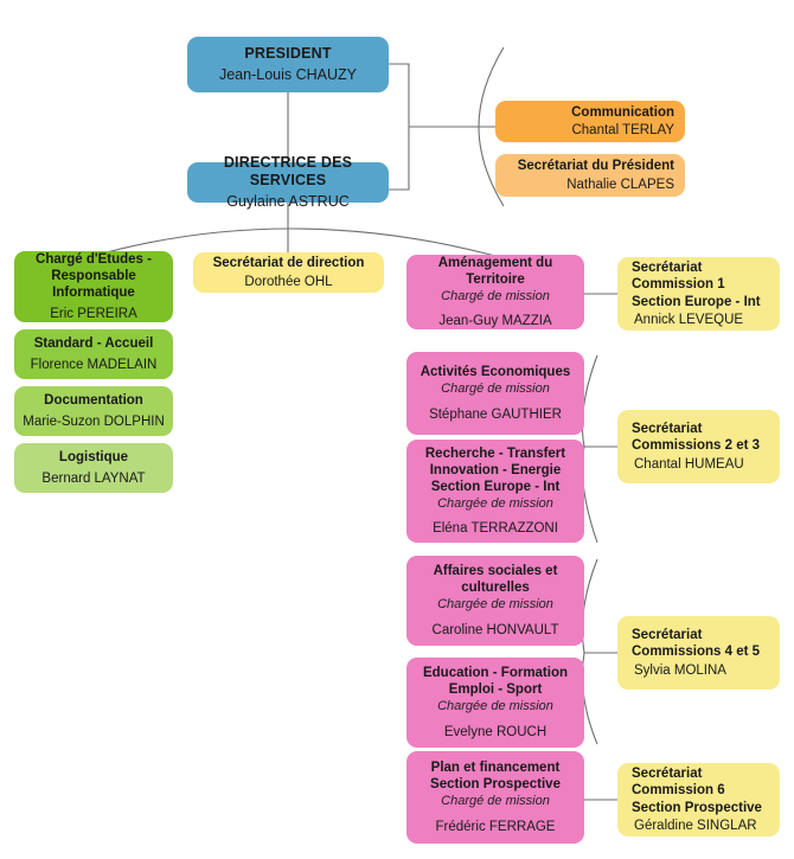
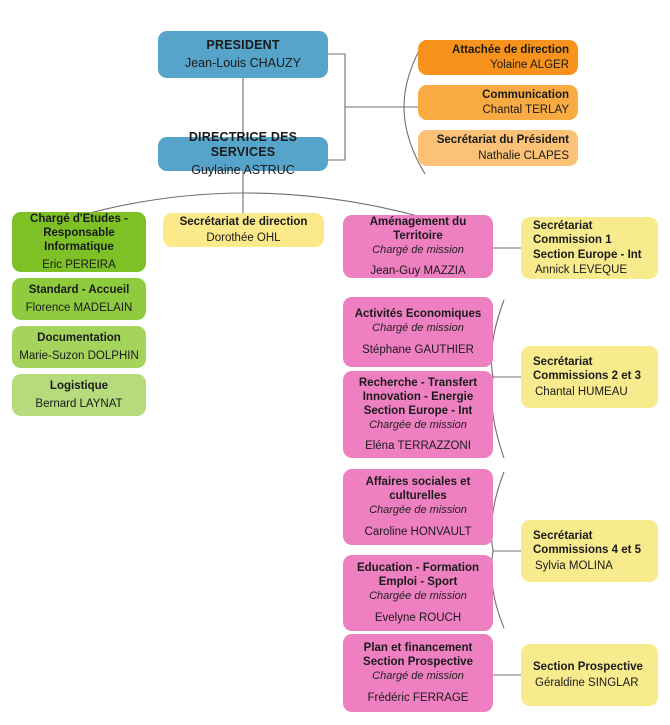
  PRESIDENT
  Jean-Louis CHAUZY
  DIRECTRICE DES SERVICES
  Guylaine ASTRUC
+ Attachée de direction
+ Yolaine ALGER
  Communication
  Chantal TERLAY
  Secrétariat du Président
  Nathalie CLAPES
  Chargé d'Etudes -
  Responsable Informatique
  Eric PEREIRA
  Standard - Accueil
  Florence MADELAIN
  Documentation
  Marie-Suzon DOLPHIN
  Logistique
  Bernard LAYNAT
  Secrétariat de direction
  Dorothée OHL
  Aménagement du Territoire
  Chargé de mission
  Jean-Guy MAZZIA
  Activités Economiques
  Chargé de mission
  Stéphane GAUTHIER
  Recherche - Transfert
  Innovation - Energie
  Section Europe - Int
  Chargée de mission
  Eléna TERRAZZONI
  Affaires sociales et
  culturelles
  Chargée de mission
  Caroline HONVAULT
  Education - Formation
  Emploi - Sport
  Chargée de mission
  Evelyne ROUCH
  Plan et financement
  Section Prospective
  Chargé de mission
  Frédéric FERRAGE
  Secrétariat Commission 1
  Section Europe - Int
  Annick LEVEQUE
  Secrétariat
  Commissions 2 et 3
  Chantal HUMEAU
  Secrétariat
  Commissions 4 et 5
  Sylvia MOLINA
- Secrétariat Commission 6
  Section Prospective
  Géraldine SINGLAR
